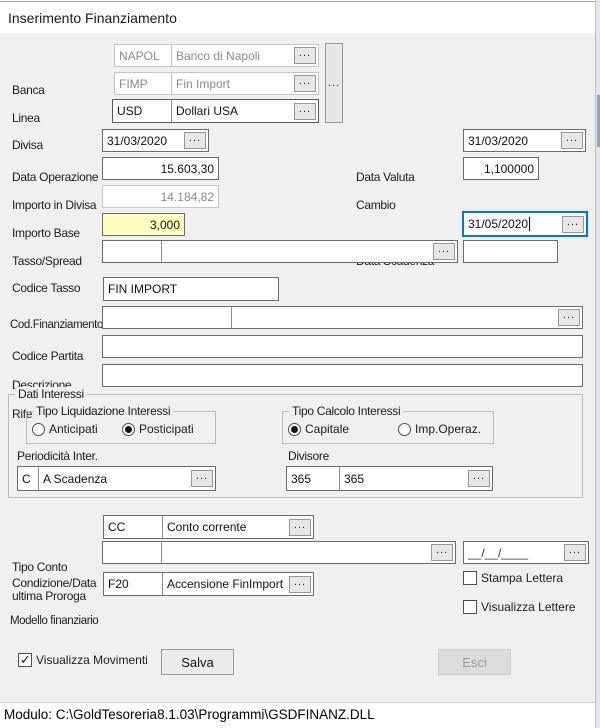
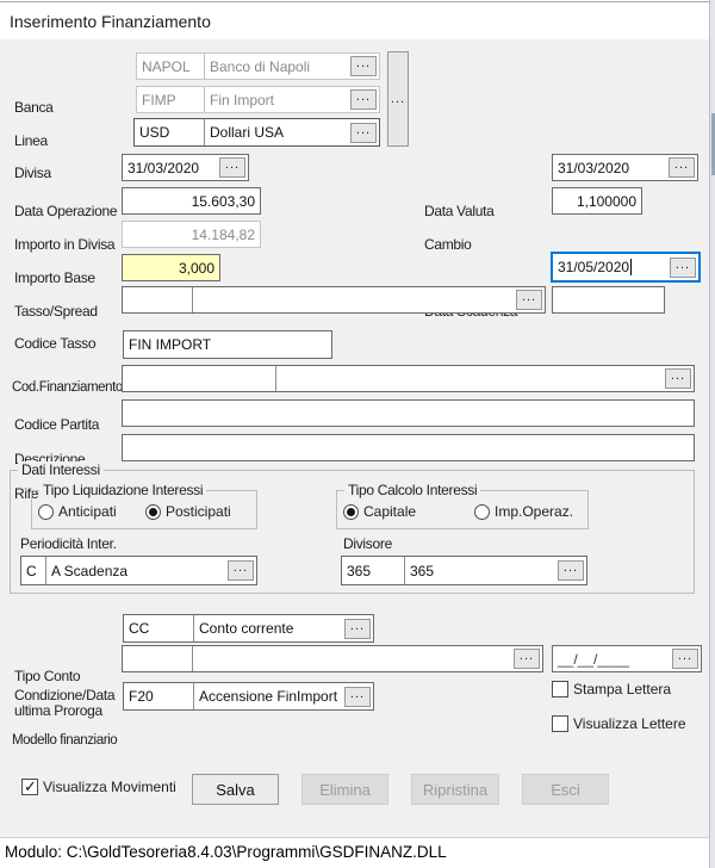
  Inserimento Finanziamento
  Banca
  NAPOL
  Banco di Napoli
  ...
  Linea
  FIMP
  Fin Import
  ...
  Divisa
  USD
  Dollari USA
  ...
  ...
  Data Operazione
  31/03/2020
  ...
  Data Valuta
  31/03/2020
  ...
  Importo in Divisa
  15.603,30
  Cambio
  1,100000
  Importo Base
  14.184,82
  Tasso/Spread
  3,000
  31/05/2020
  ...
  Codice Tasso
  ...
  Cod.Finanziamento
  FIN IMPORT
  Codice Partita
  ...
  Descrizione
  Dati Interessi
  Tipo Liquidazione Interessi
  Anticipati
  Posticipati
  Tipo Calcolo Interessi
  Capitale
  Imp.Operaz.
  Periodicità Inter.
  C
  A Scadenza
  ...
  Divisore
  365
  365
  ...
  Tipo Conto
  CC
  Conto corrente
  ...
  Condizione/Data
  ultima Proroga
  ...
  __/__/____
  ...
  Modello finanziario
  F20
  Accensione FinImport
  ...
  Stampa Lettera
  Visualizza Lettere
  Visualizza Movimenti
  Salva
+ Elimina
+ Ripristina
  Esci
- Modulo: C:\GoldTesoreria8.1.03\Programmi\GSDFINANZ.DLL
+ Modulo: C:\GoldTesoreria8.4.03\Programmi\GSDFINANZ.DLL
